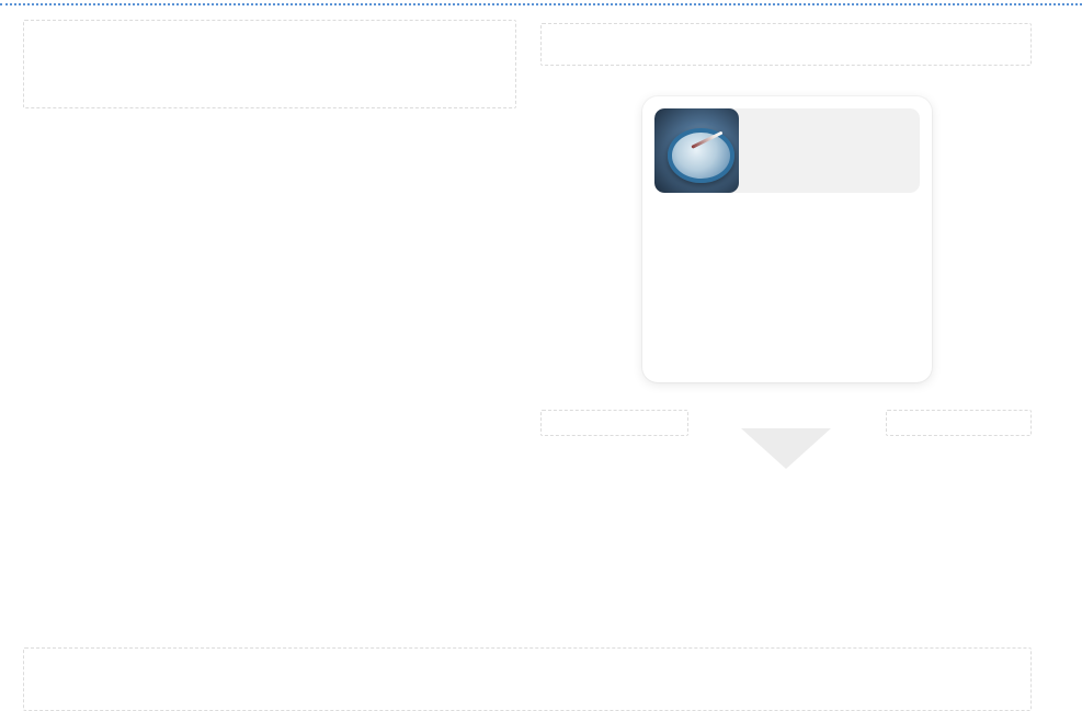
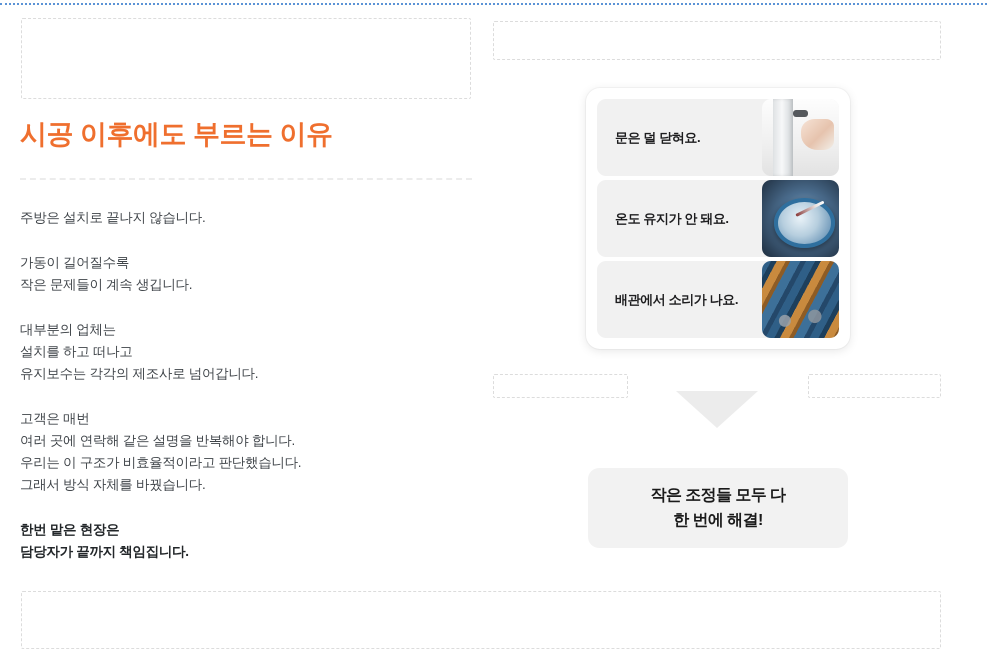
+ 시공 이후에도 부르는 이유
+ 주방은 설치로 끝나지 않습니다.
+ 가동이 길어질수록
+ 작은 문제들이 계속 생깁니다.
+ 대부분의 업체는
+ 설치를 하고 떠나고
+ 유지보수는 각각의 제조사로 넘어갑니다.
+ 고객은 매번
+ 여러 곳에 연락해 같은 설명을 반복해야 합니다.
+ 우리는 이 구조가 비효율적이라고 판단했습니다.
+ 그래서 방식 자체를 바꿨습니다.
+ 한번 맡은 현장은
+ 담당자가 끝까지 책임집니다.
+ 문은 덜 닫혀요.
+ 온도 유지가 안 돼요.
+ 배관에서 소리가 나요.
+ 작은 조정들 모두 다
+ 한 번에 해결!
